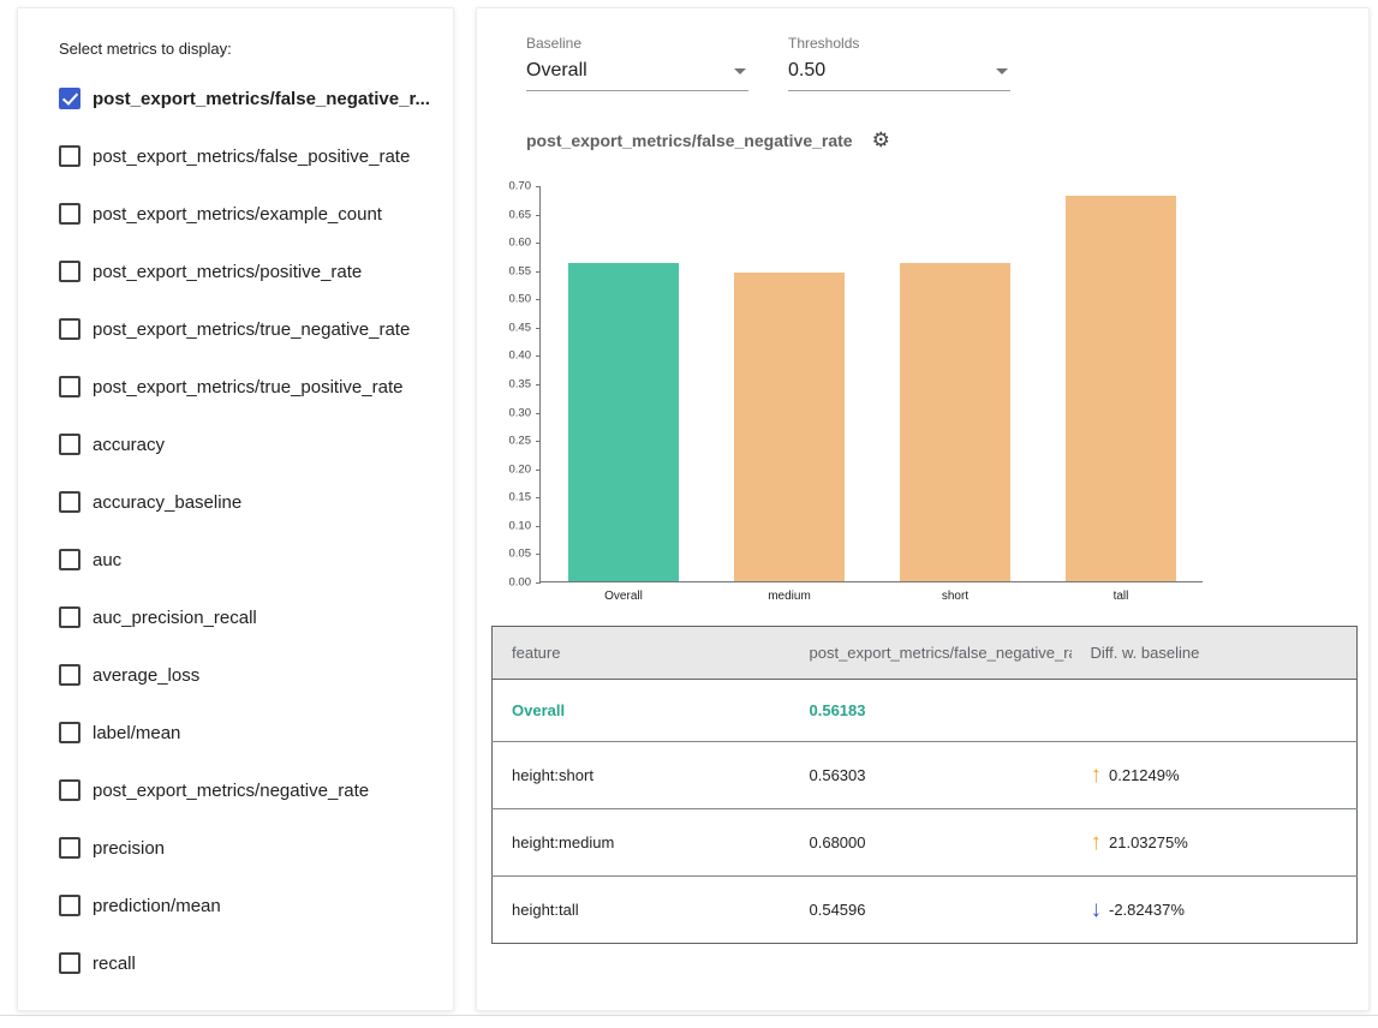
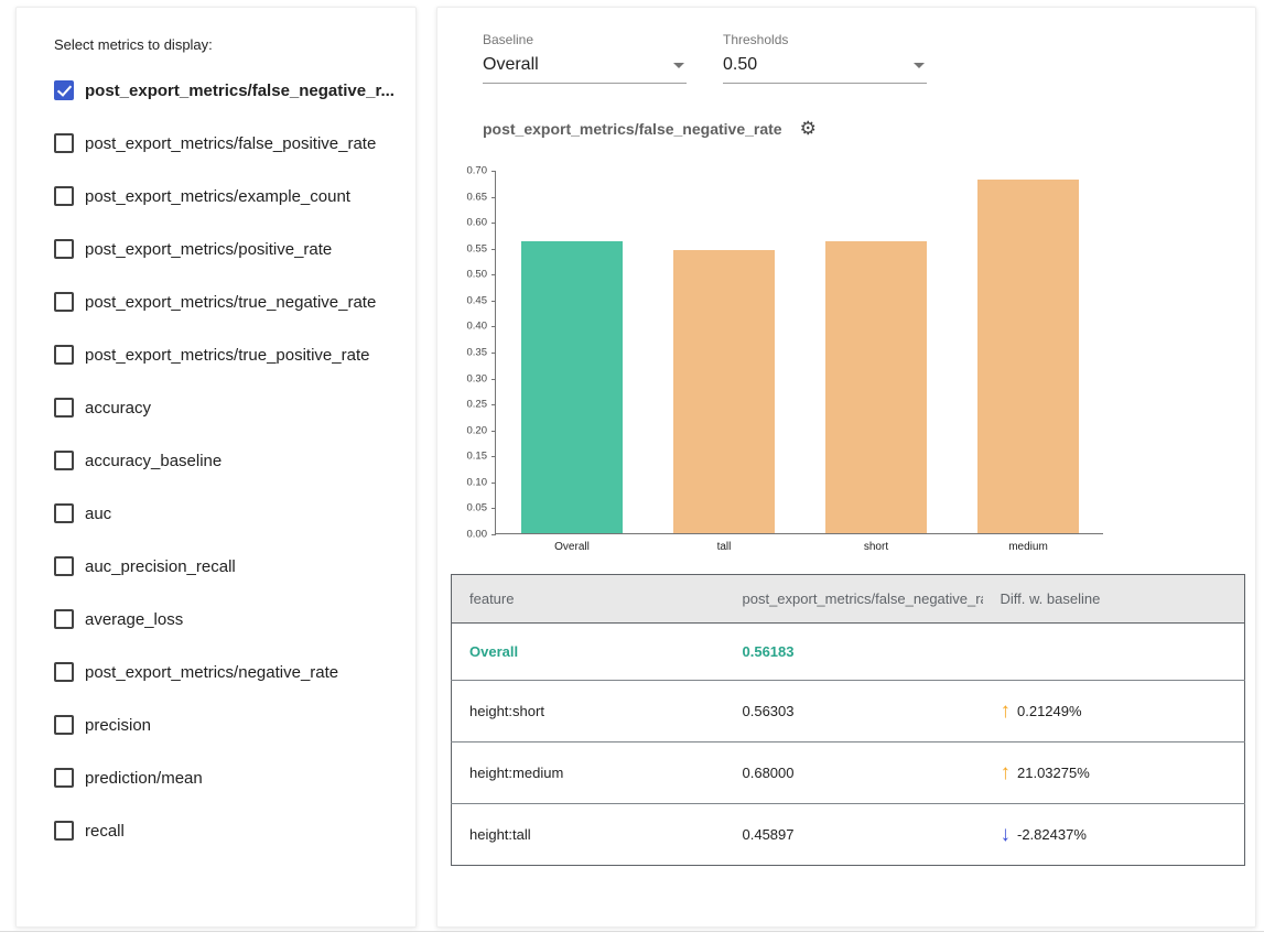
  Select metrics to display:
  post_export_metrics/false_negative_r...
  post_export_metrics/false_positive_rate
  post_export_metrics/example_count
  post_export_metrics/positive_rate
  post_export_metrics/true_negative_rate
  post_export_metrics/true_positive_rate
  accuracy
  accuracy_baseline
  auc
  auc_precision_recall
  average_loss
- label/mean
  post_export_metrics/negative_rate
  precision
  prediction/mean
  recall
  Baseline
  Overall
  Thresholds
  0.50
  post_export_metrics/false_negative_rate
  ⚙
  0.00
  0.05
  0.10
  0.15
  0.20
  0.25
  0.30
  0.35
  0.40
  0.45
  0.50
  0.55
  0.60
  0.65
  0.70
  Overall
- medium
+ tall
  short
- tall
+ medium
  feature	post_export_metrics/false_negative_r	Diff. w. baseline
  Overall	0.56183
  height:short	0.56303	↑ 0.21249%
  height:medium	0.68000	↑ 21.03275%
- height:tall	0.54596	↓ -2.82437%
+ height:tall	0.45897	↓ -2.82437%
